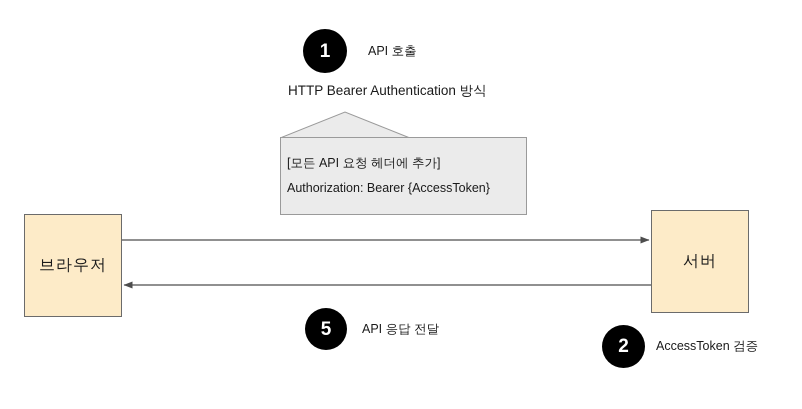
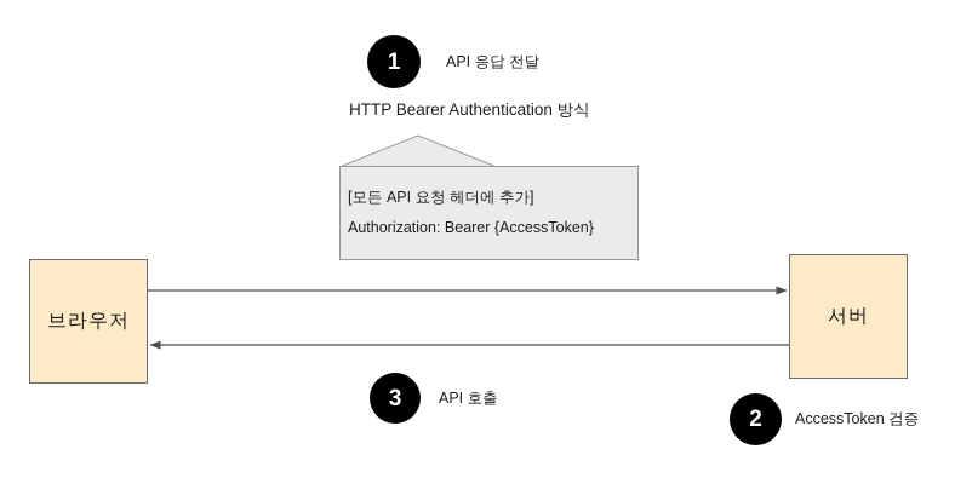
  1
- API 호출
+ API 응답 전달
  HTTP Bearer Authentication 방식
  [모든 API 요청 헤더에 추가]
  Authorization: Bearer {AccessToken}
  브라우저
  서버
- 5
+ 3
- API 응답 전달
+ API 호출
  2
  AccessToken 검증
